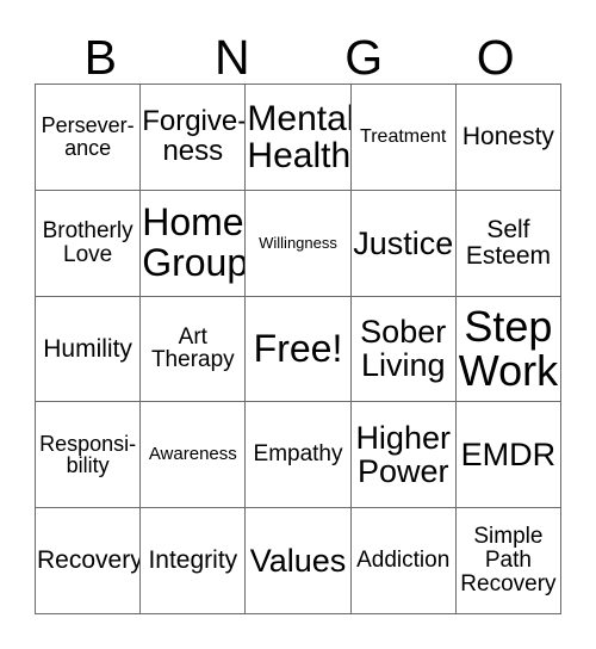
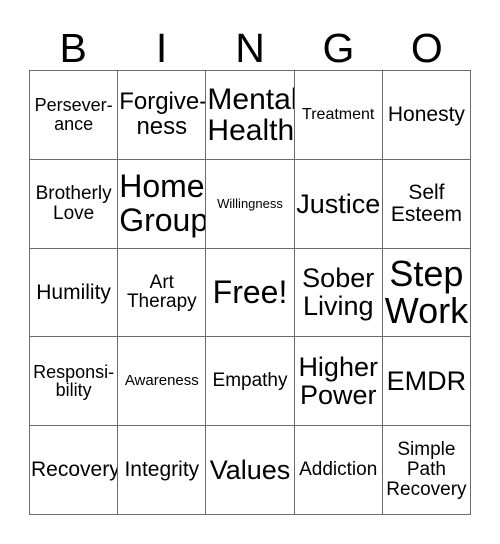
  B
+ I
  N
  G
  O
  Persever-
  ance
  Forgive-
  ness
  Menta
  Health
  Treatment
  Honesty
  Brotherly
  Love
  Home
  Group
  Willingness
  Justice
  Self
  Esteem
  Humility
  Art
  Therapy
  Free!
  Sober
  Living
  Step
  Work
  Responsi-
  bility
  Awareness
  Empathy
  Higher
  Power
  EMDR
  Recovery
  Integrity
  Values
  Addiction
  Simple
  Path
  Recovery
